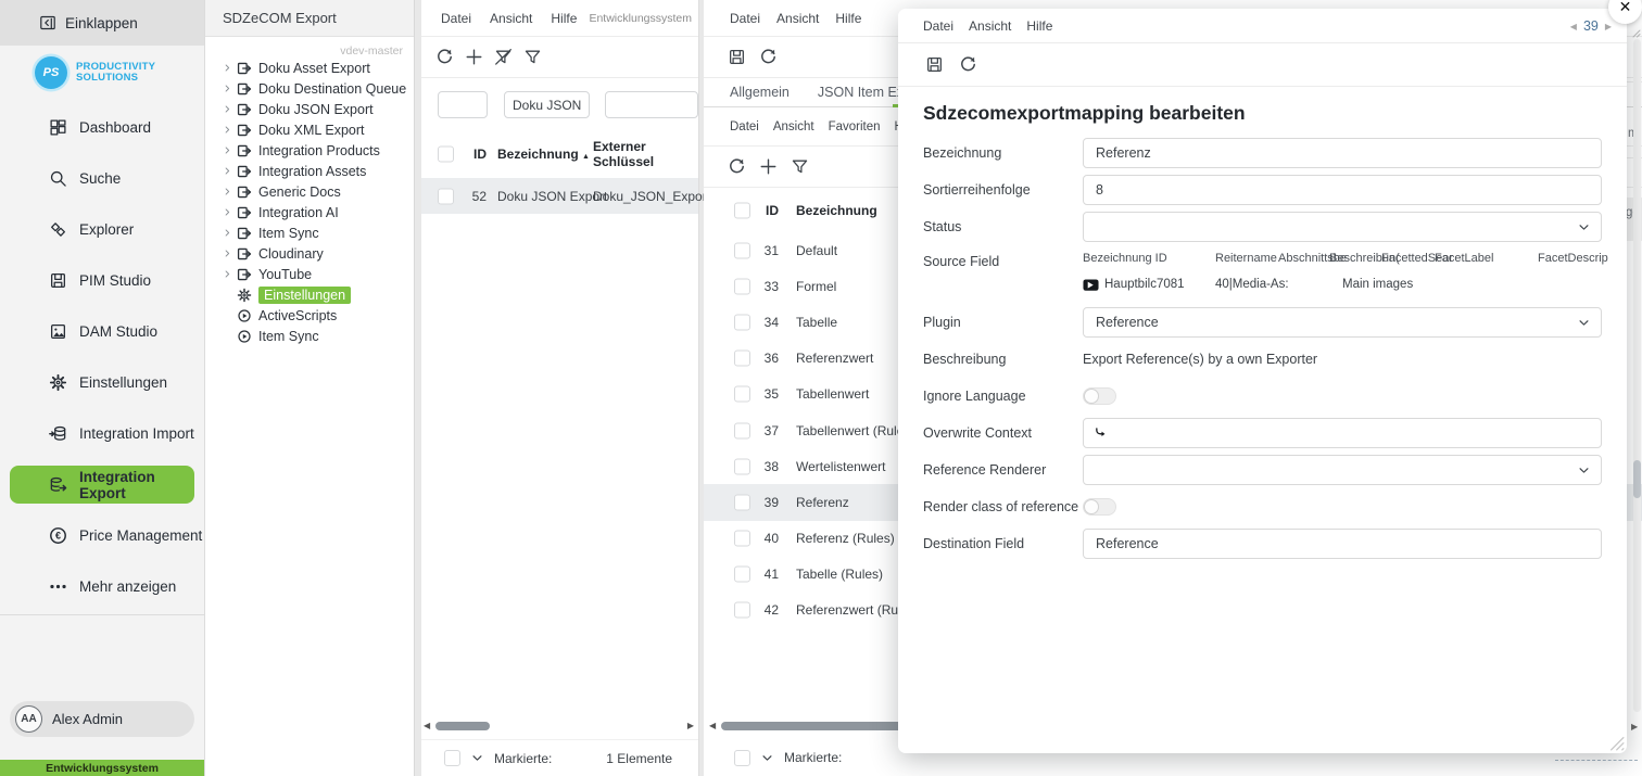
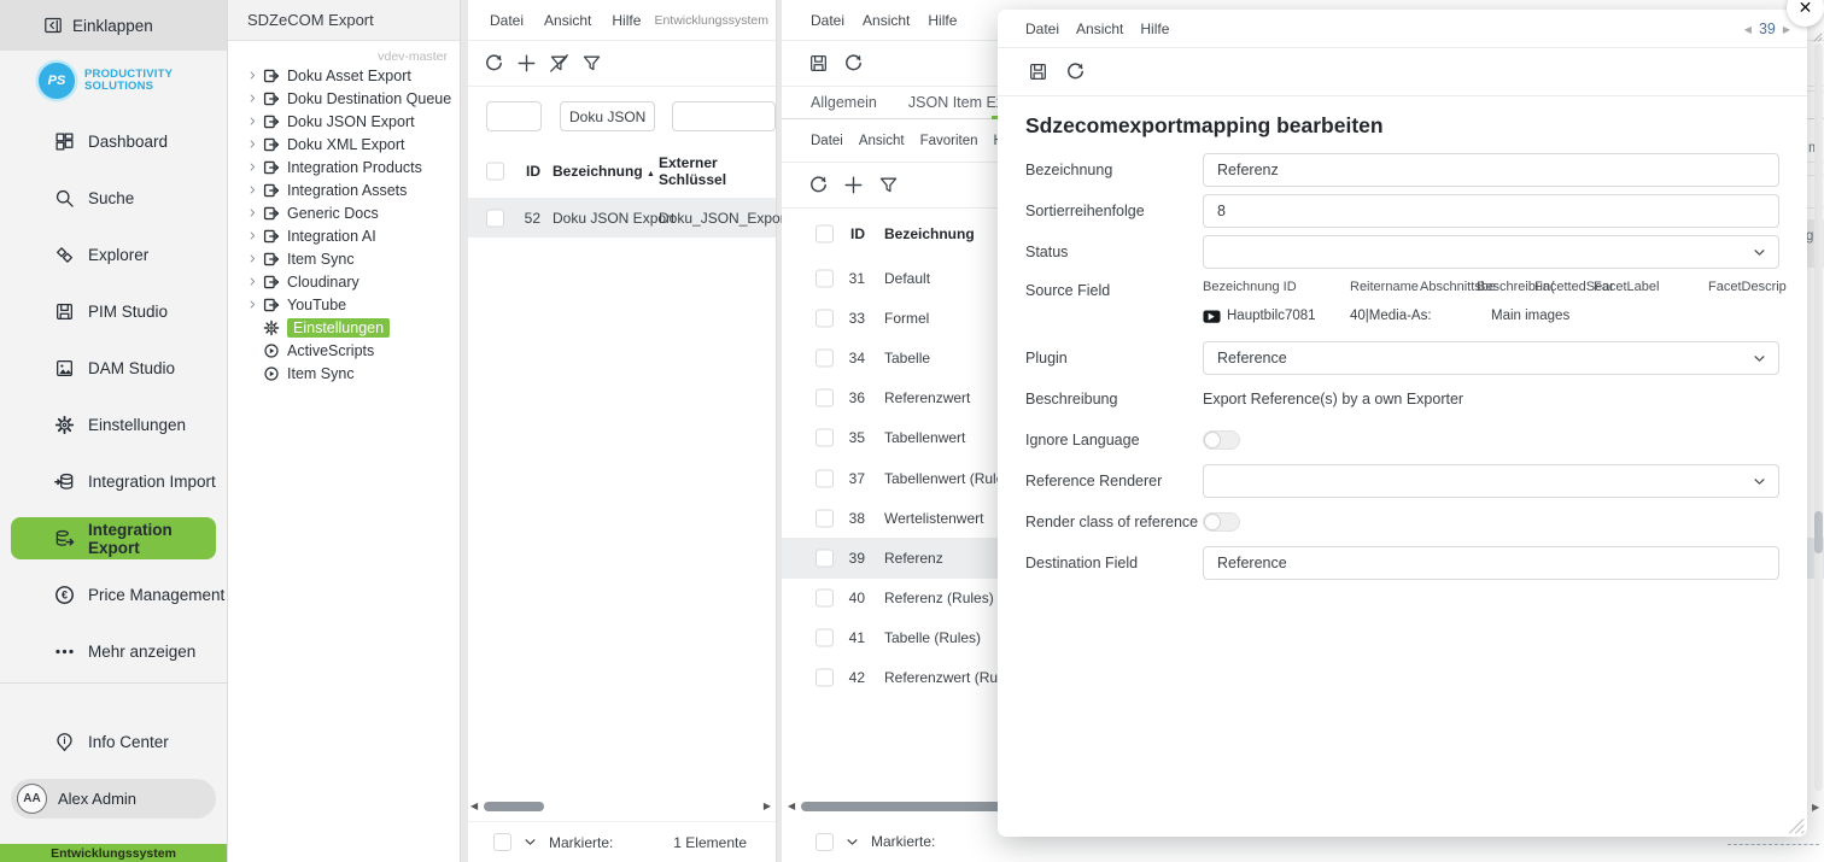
  Einklappen
  PS
  PRODUCTIVITY
  SOLUTIONS
  Dashboard
  Suche
  Explorer
  PIM Studio
  DAM Studio
  Einstellungen
  Integration Import
  Integration Export
  €
  Price Management
  Mehr anzeigen
+ i
+ Info Center
  AA
  Alex Admin
  Entwicklungssystem
  SDZeCOM Export
  vdev-master
  Doku Asset Export
  Doku Destination Queue
  Doku JSON Export
  Doku XML Export
  Integration Products
  Integration Assets
  Generic Docs
  Integration AI
  Item Sync
  Cloudinary
  YouTube
  Einstellungen
  ActiveScripts
  Item Sync
  Datei
  Ansicht
  Hilfe
  Entwicklungssystem
  Doku JSON
  ID
  Bezeichnung
  Externer Schlüssel
  52
  Doku JSON Export
  Doku_JSON_Expo
  ◀
  ▶
  Markierte:
  1 Elemente
  Datei
  Ansicht
  Hilfe
  Allgemein
  Datei
  Ansicht
  Favoriten
  ID
  Bezeichnung
  31
  Default
  33
  Formel
  34
  Tabelle
  36
  Referenzwert
  35
  Tabellenwert
  37
  Tabellenwert (Rul
  38
  Wertelistenwert
  39
  Referenz
  40
  Referenz (Rules)
  41
  Tabelle (Rules)
  42
  Referenzwert (Ru
  ◀
  ▶
  Markierte:
  ◀
  39
  ▶
  Datei
  Ansicht
  Hilfe
  Sdzecomexportmapping bearbeiten
  Bezeichnung
  Referenz
  Sortierreihenfolge
  8
  Status
  Source Field
  Hauptbilc7081
  40|Media-As:
  Main images
  Bezeichnung ID
  Reitername
  Abschnittsbe
  Beschreibun(
  FacettedSear
  FacetLabel
  FacetDescrip
  Plugin
  Reference
  Beschreibung
  Export Reference(s) by a own Exporter
  Ignore Language
- Overwrite Context
  Reference Renderer
  Render class of reference
  Destination Field
  Reference
  ✕
